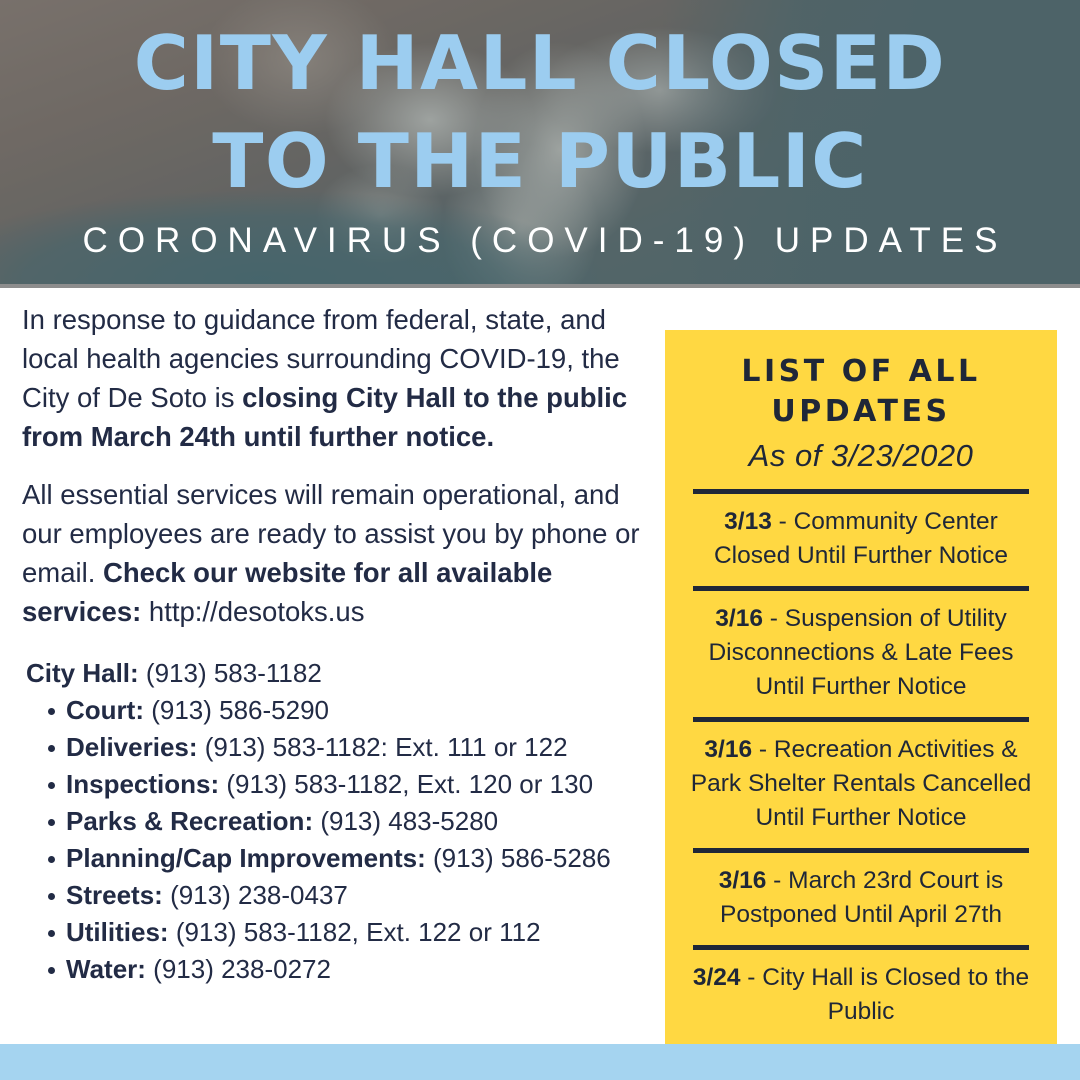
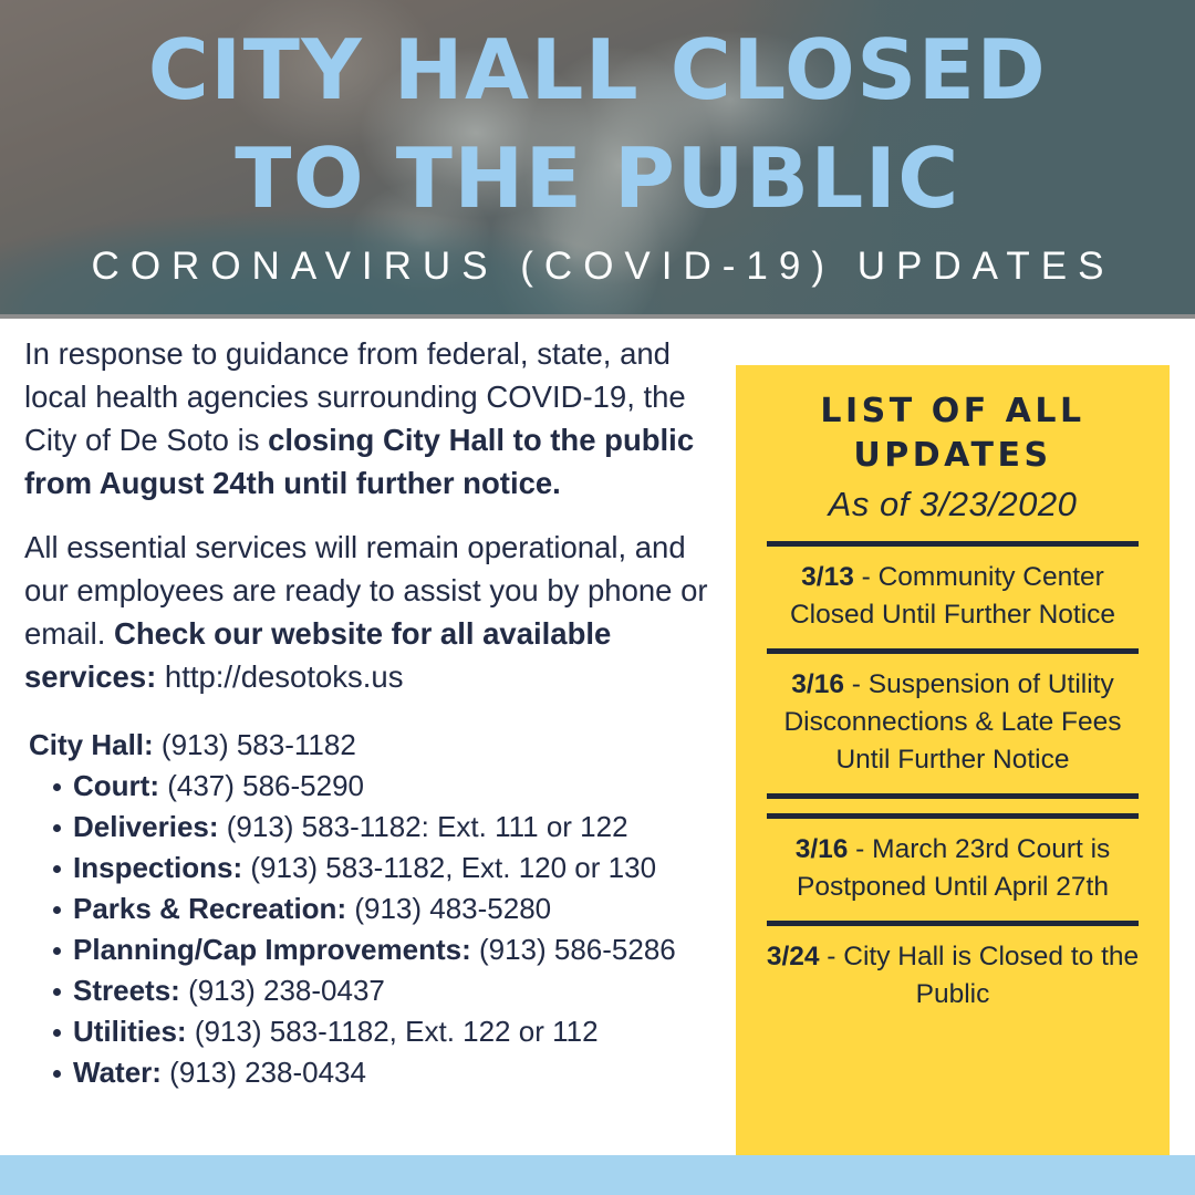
  CITY HALL CLOSED
  TO THE PUBLIC
  CORONAVIRUS (COVID-19) UPDATES
- In response to guidance from federal, state, and local health agencies surrounding COVID-19, the City of De Soto is closing City Hall to the public from March 24th until further notice.
+ In response to guidance from federal, state, and local health agencies surrounding COVID-19, the City of De Soto is closing City Hall to the public from August 24th until further notice.
  All essential services will remain operational, and our employees are ready to assist you by phone or email. Check our website for all available services: http://desotoks.us
  City Hall: (913) 583-1182
- Court: (913) 586-5290
+ Court: (437) 586-5290
  Deliveries: (913) 583-1182: Ext. 111 or 122
  Inspections: (913) 583-1182, Ext. 120 or 130
  Parks & Recreation: (913) 483-5280
  Planning/Cap Improvements: (913) 586-5286
  Streets: (913) 238-0437
  Utilities: (913) 583-1182, Ext. 122 or 112
- Water: (913) 238-0272
+ Water: (913) 238-0434
  LIST OF ALL UPDATES
  As of 3/23/2020
  3/13 - Community Center Closed Until Further Notice
  3/16 - Suspension of Utility Disconnections & Late Fees Until Further Notice
- 3/16 - Recreation Activities & Park Shelter Rentals Cancelled Until Further Notice
  3/16 - March 23rd Court is Postponed Until April 27th
  3/24 - City Hall is Closed to the Public
